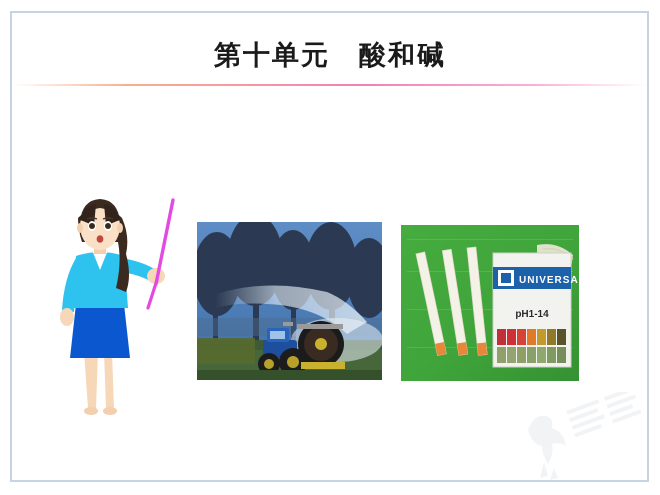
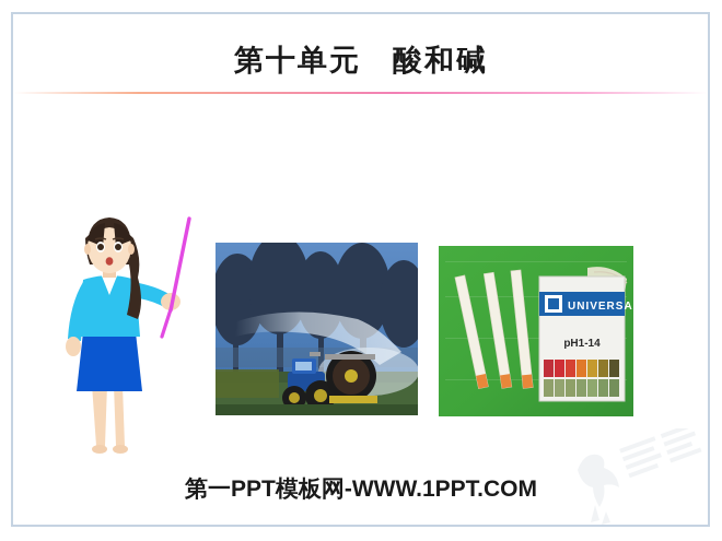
  第十单元 酸和碱
  UNIVERSA
  pH1-14
+ 第一PPT模板网-WWW.1PPT.COM
